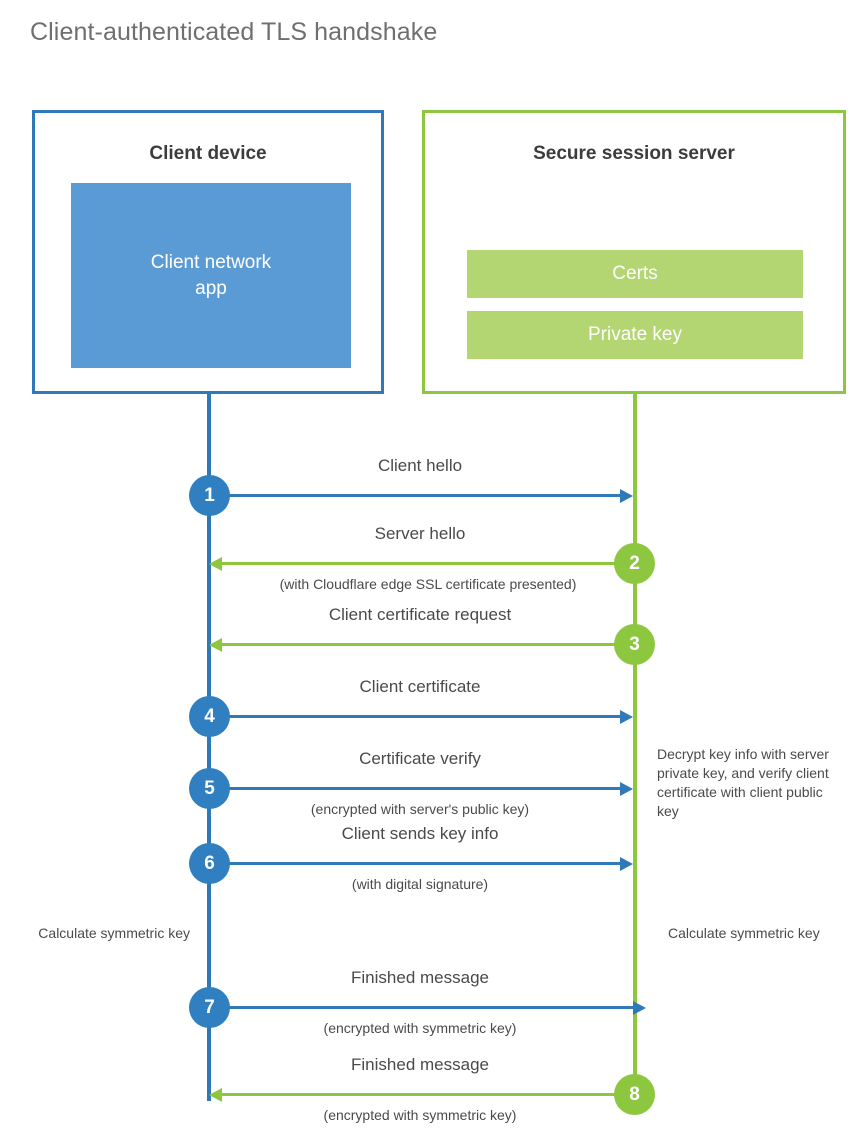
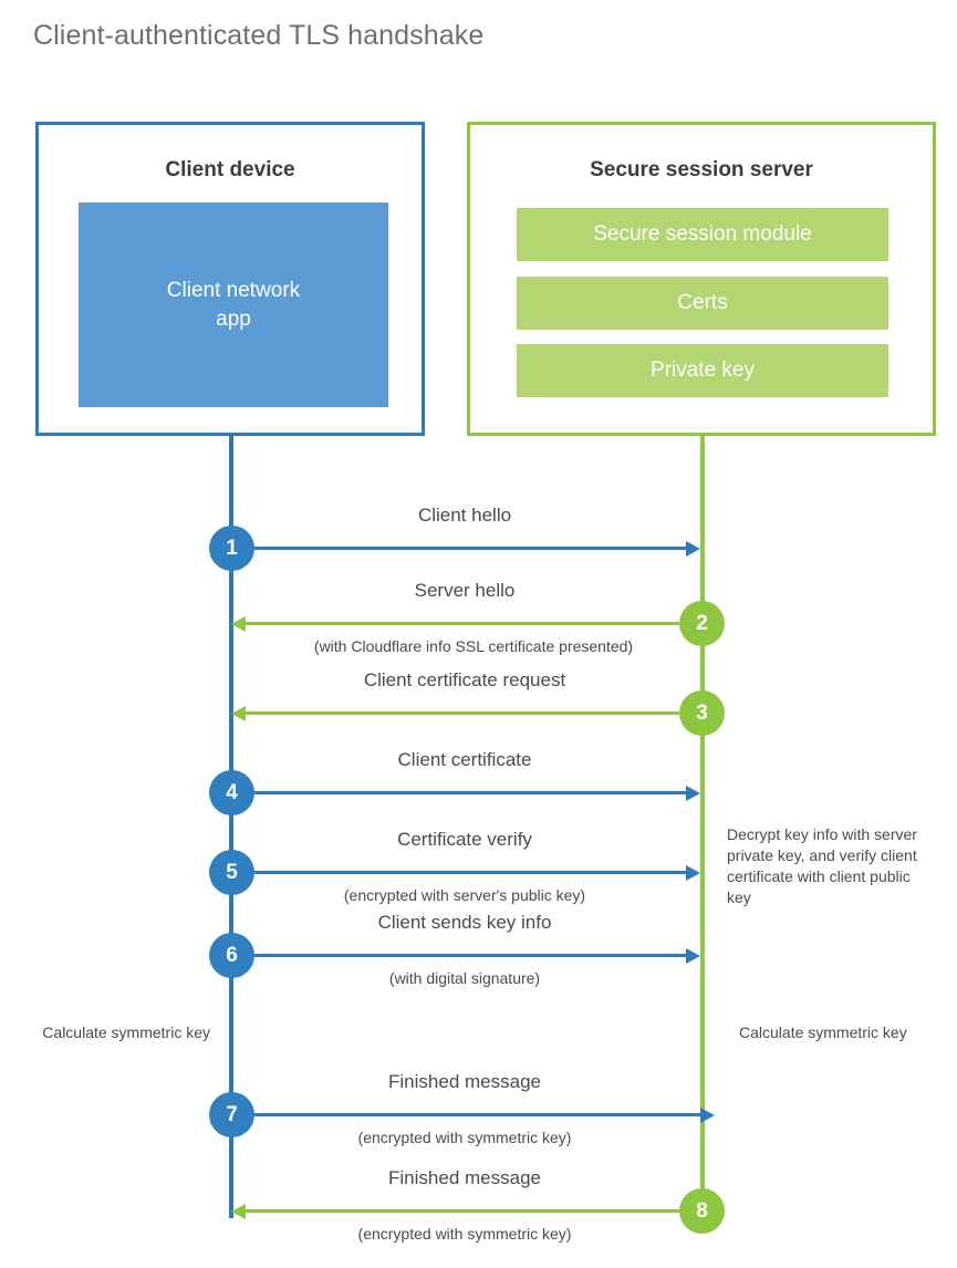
  Client-authenticated TLS handshake
  Client device
  Client network
  app
  Secure session server
+ Secure session module
  Certs
  Private key
  Client hello
  1
  Server hello
- (with Cloudflare edge SSL certificate presented)
+ (with Cloudflare info SSL certificate presented)
  2
  Client certificate request
  3
  Client certificate
  4
  Certificate verify
  (encrypted with server's public key)
  5
  Client sends key info
  (with digital signature)
  6
  Finished message
  (encrypted with symmetric key)
  7
  Finished message
  (encrypted with symmetric key)
  8
  Decrypt key info with server private key, and verify client certificate with client public key
  Calculate symmetric key
  Calculate symmetric key
